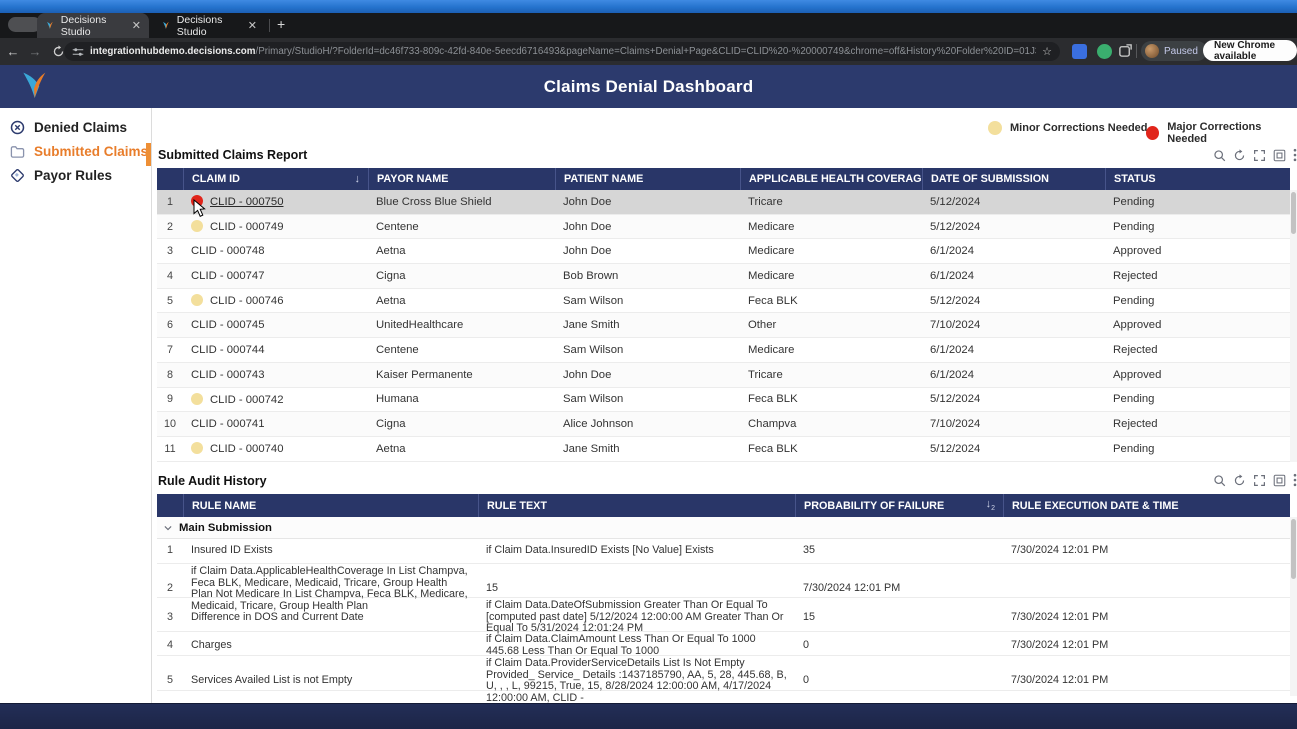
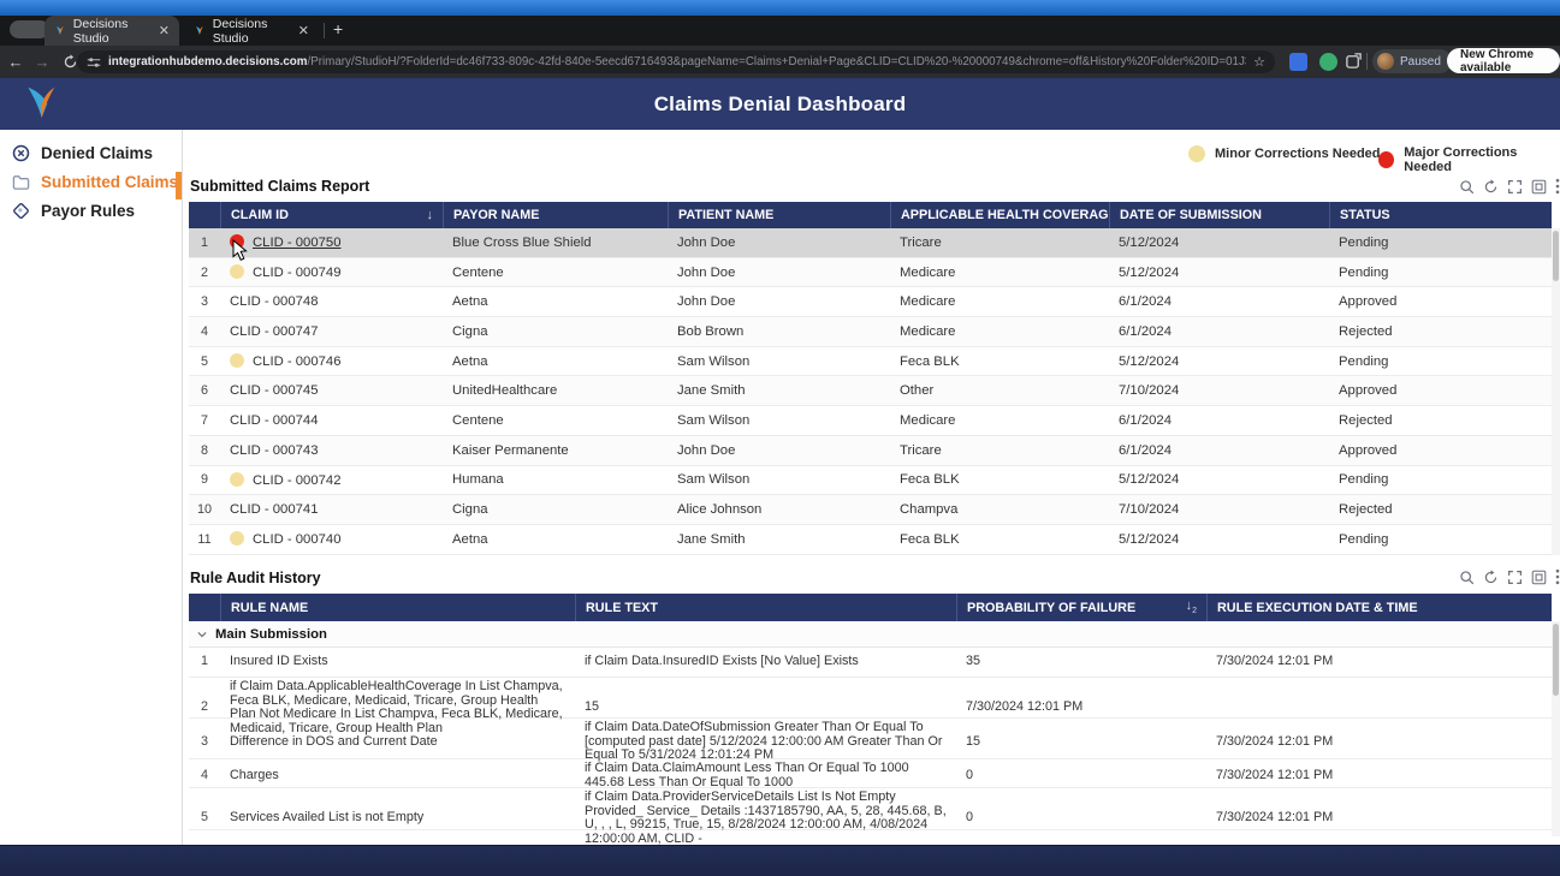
  Decisions Studio
  ✕
  Decisions Studio
  ✕
  +
  ←
  →
  integrationhubdemo.decisions.com/Primary/StudioH/?FolderId=dc46f733-809c-42fd-840e-5eecd6716493&pageName=Claims+Denial+Page&CLID=CLID%20-%20000749&chrome=off&History%20Folder%20ID=01J
  ☆
  Paused
  New Chrome available
  Claims Denial Dashboard
  Denied Claims
  Submitted Claims
  Payor Rules
  Minor Corrections Needed
  Major Corrections Needed
  Submitted Claims Report
  CLAIM ID
  ↓
  PAYOR NAME
  PATIENT NAME
  APPLICABLE HEALTH COVERAG
  DATE OF SUBMISSION
  STATUS
  1
  CLID - 000750
  Blue Cross Blue Shield
  John Doe
  Tricare
  5/12/2024
  Pending
  2
  CLID - 000749
  Centene
  John Doe
  Medicare
  5/12/2024
  Pending
  3
  CLID - 000748
  Aetna
  John Doe
  Medicare
  6/1/2024
  Approved
  4
  CLID - 000747
  Cigna
  Bob Brown
  Medicare
  6/1/2024
  Rejected
  5
  CLID - 000746
  Aetna
  Sam Wilson
  Feca BLK
  5/12/2024
  Pending
  6
  CLID - 000745
  UnitedHealthcare
  Jane Smith
  Other
  7/10/2024
  Approved
  7
  CLID - 000744
  Centene
  Sam Wilson
  Medicare
  6/1/2024
  Rejected
  8
  CLID - 000743
  Kaiser Permanente
  John Doe
  Tricare
  6/1/2024
  Approved
  9
  CLID - 000742
  Humana
  Sam Wilson
  Feca BLK
  5/12/2024
  Pending
  10
  CLID - 000741
  Cigna
  Alice Johnson
  Champva
  7/10/2024
  Rejected
  11
  CLID - 000740
  Aetna
  Jane Smith
  Feca BLK
  5/12/2024
  Pending
  Rule Audit History
  RULE NAME
  RULE TEXT
  PROBABILITY OF FAILURE
  RULE EXECUTION DATE & TIME
  Main Submission
  1
  Insured ID Exists
  if Claim Data.InsuredID Exists [No Value] Exists
  35
  7/30/2024 12:01 PM
  2
  if Claim Data.ApplicableHealthCoverage In List Champva, Feca BLK, Medicare, Medicaid, Tricare, Group Health Plan Not Medicare In List Champva, Feca BLK, Medicare, Medicaid, Tricare, Group Health Plan
  15
  7/30/2024 12:01 PM
  3
  Difference in DOS and Current Date
  if Claim Data.DateOfSubmission Greater Than Or Equal To [computed past date] 5/12/2024 12:00:00 AM Greater Than Or Equal To 5/31/2024 12:01:24 PM
  15
  7/30/2024 12:01 PM
  4
  Charges
  if Claim Data.ClaimAmount Less Than Or Equal To 1000 445.68 Less Than Or Equal To 1000
  0
  7/30/2024 12:01 PM
  5
  Services Availed List is not Empty
- if Claim Data.ProviderServiceDetails List Is Not Empty Provided_ Service_ Details :1437185790, AA, 5, 28, 445.68, B, U, , , L, 99215, True, 15, 8/28/2024 12:00:00 AM, 4/17/2024 12:00:00 AM, CLID -
+ if Claim Data.ProviderServiceDetails List Is Not Empty Provided_ Service_ Details :1437185790, AA, 5, 28, 445.68, B, U, , , L, 99215, True, 15, 8/28/2024 12:00:00 AM, 4/08/2024 12:00:00 AM, CLID -
  0
  7/30/2024 12:01 PM
